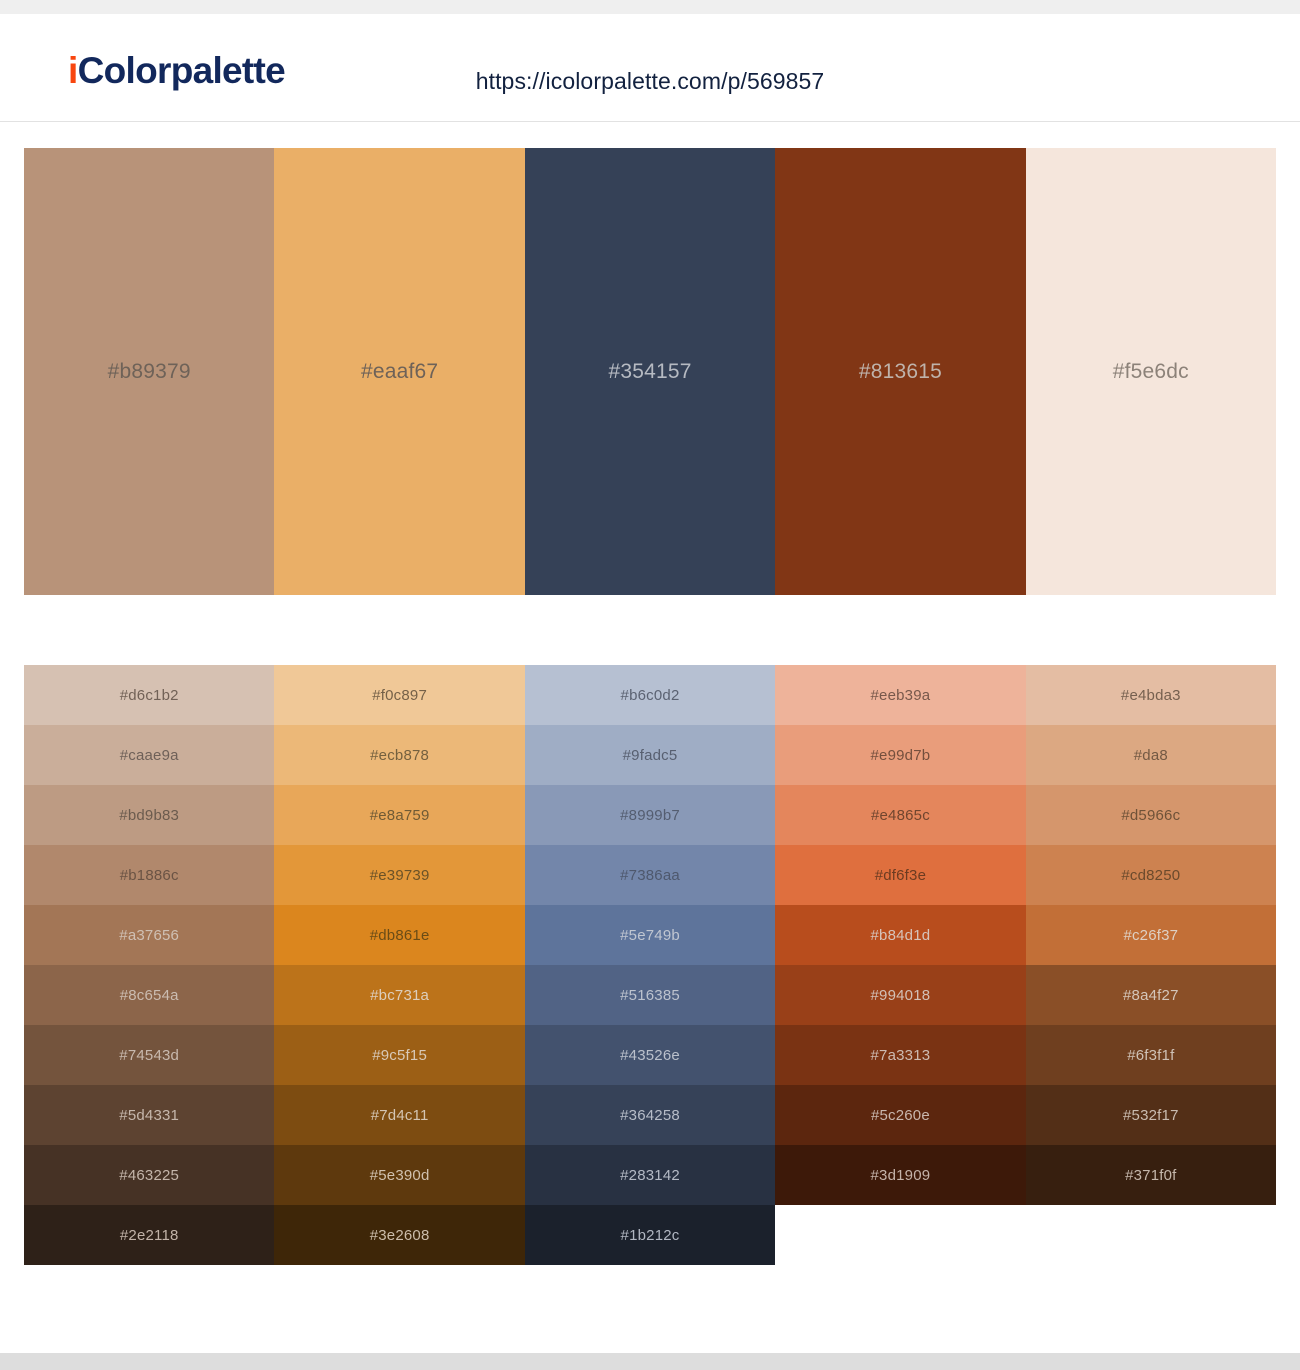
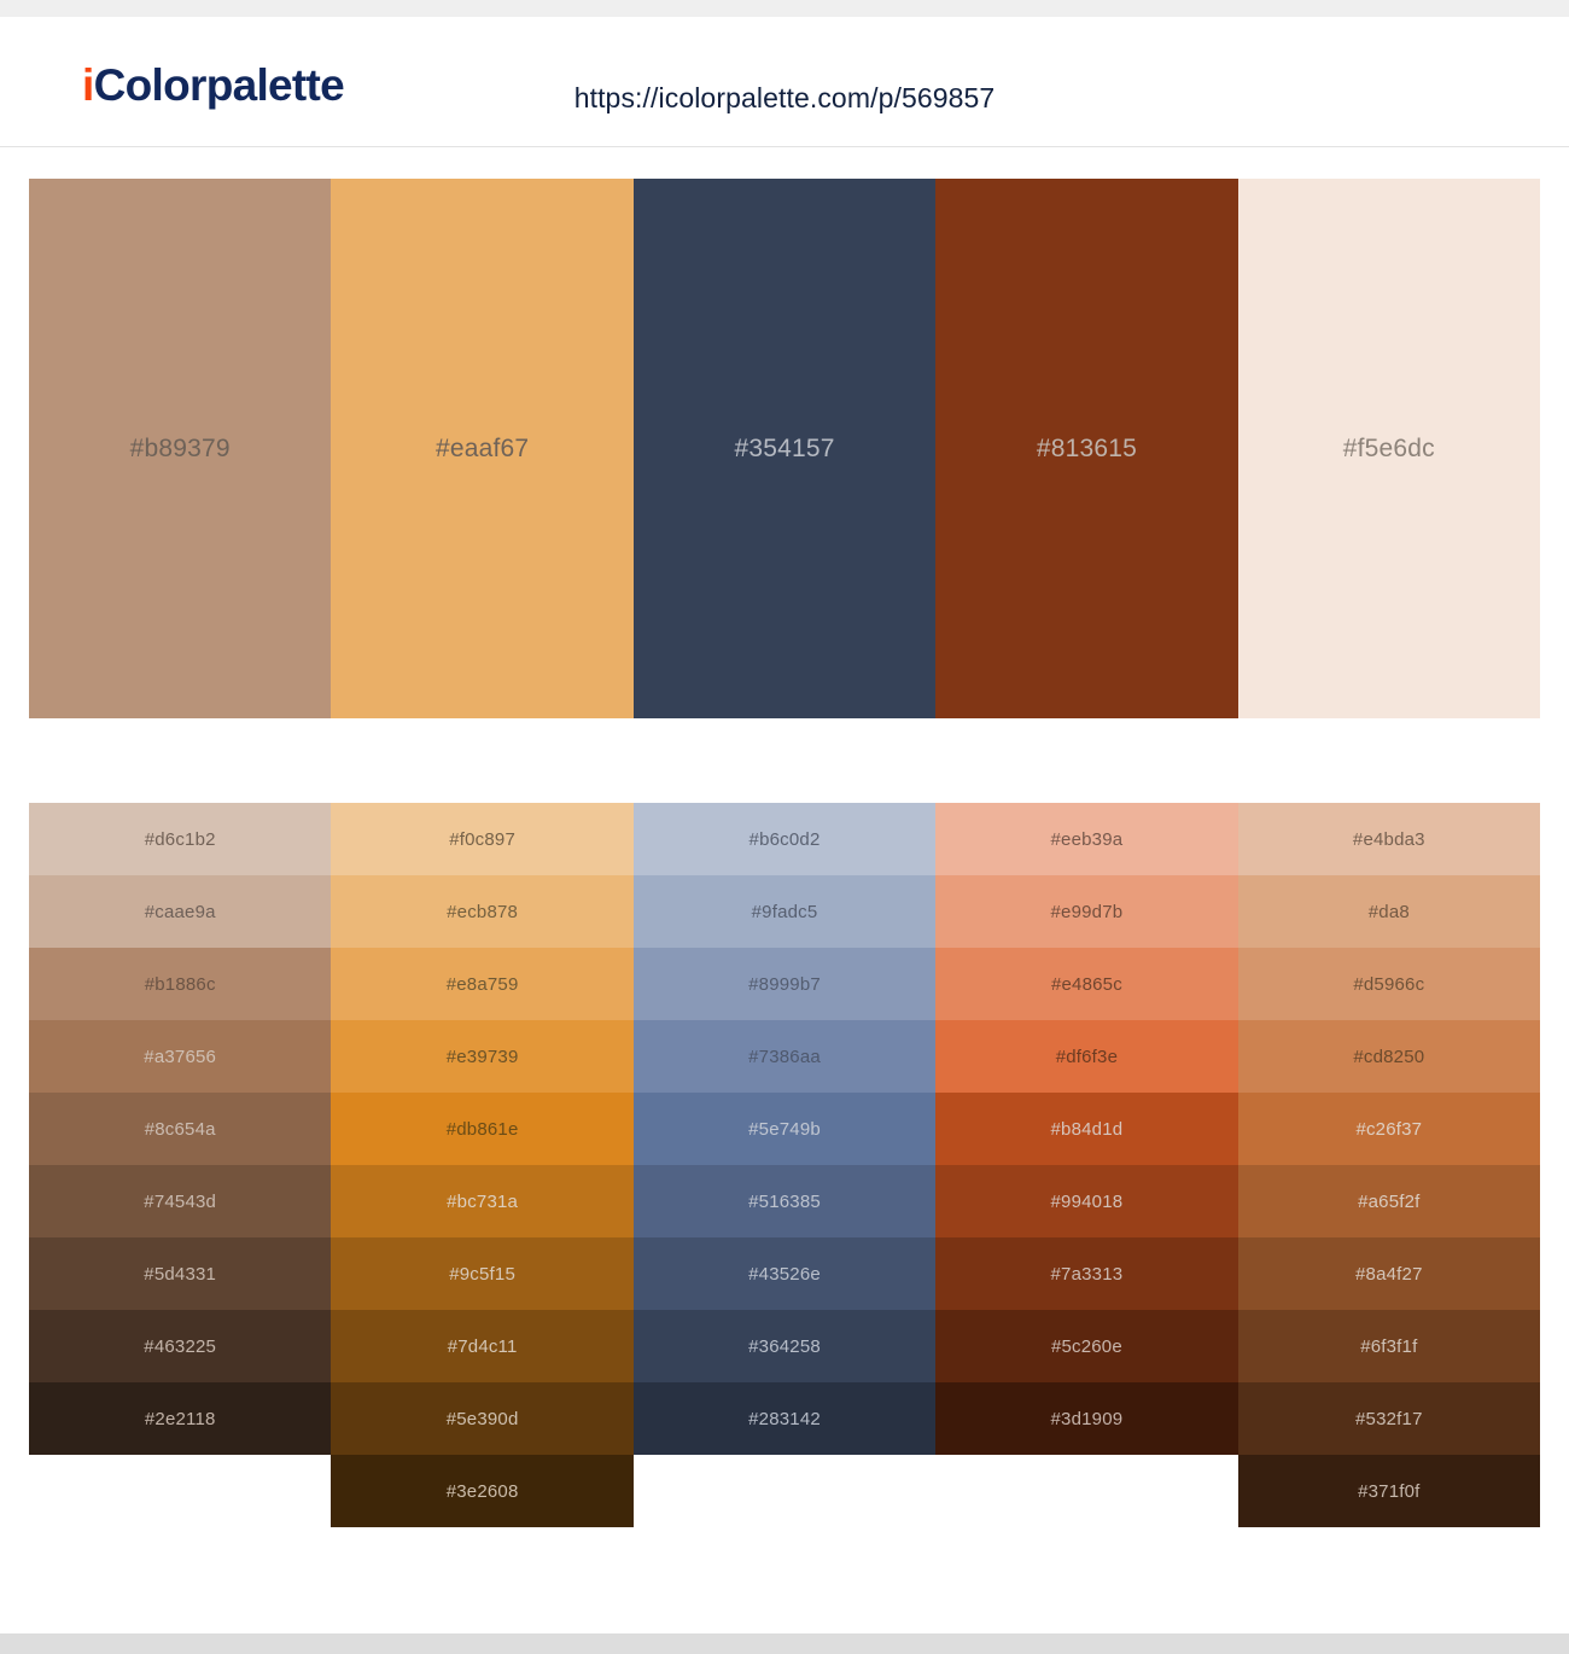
  iColorpalette
  https://icolorpalette.com/p/569857
  #b89379
  #eaaf67
  #354157
  #813615
  #f5e6dc
  #d6c1b2
  #caae9a
- #bd9b83
  #b1886c
  #a37656
  #8c654a
  #74543d
  #5d4331
  #463225
  #2e2118
  #f0c897
  #ecb878
  #e8a759
  #e39739
  #db861e
  #bc731a
  #9c5f15
  #7d4c11
  #5e390d
  #3e2608
  #b6c0d2
  #9fadc5
  #8999b7
  #7386aa
  #5e749b
  #516385
  #43526e
  #364258
  #283142
- #1b212c
  #eeb39a
  #e99d7b
  #e4865c
  #df6f3e
  #b84d1d
  #994018
  #7a3313
  #5c260e
  #3d1909
  #e4bda3
  #da8
  #d5966c
  #cd8250
  #c26f37
+ #a65f2f
  #8a4f27
  #6f3f1f
  #532f17
  #371f0f
